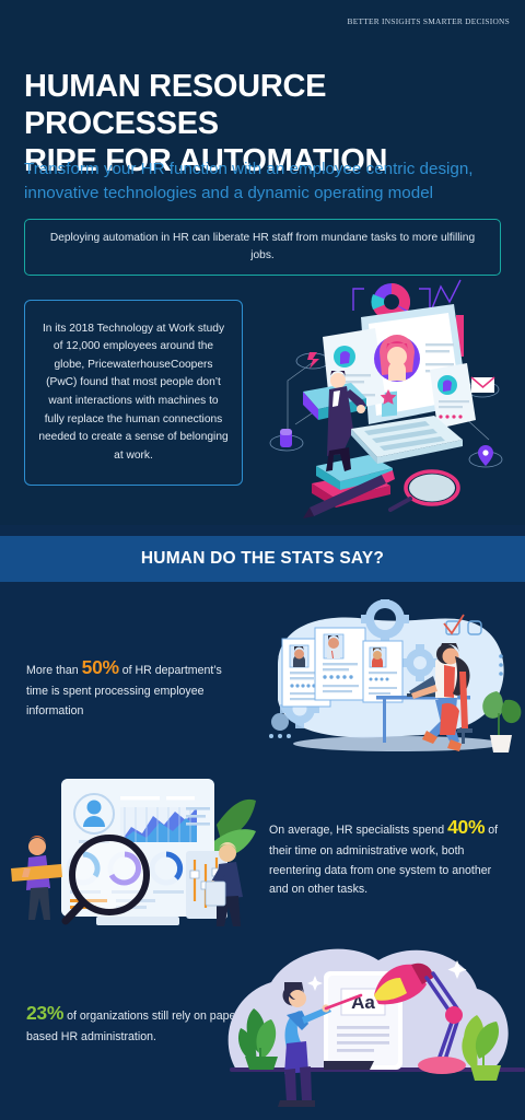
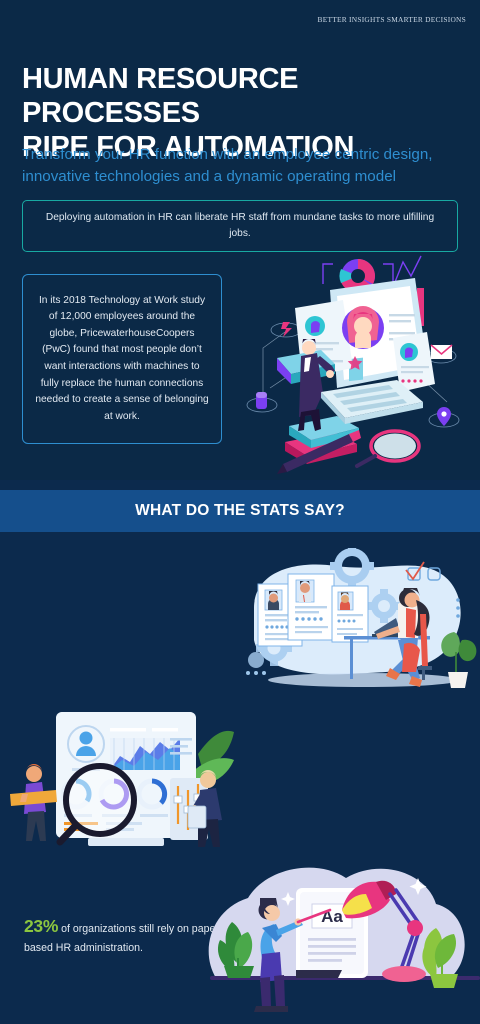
  BETTER INSIGHTS SMARTER DECISIONS
  HUMAN RESOURCE PROCESSES
  RIPE FOR AUTOMATION
  Transform your HR function with an employee centric design, innovative technologies and a dynamic operating model
  Deploying automation in HR can liberate HR staff from mundane tasks to more ulfilling jobs.
  In its 2018 Technology at Work study of 12,000 employees around the globe, PricewaterhouseCoopers (PwC) found that most people don’t want interactions with machines to fully replace the human connections needed to create a sense of belonging at work.
- HUMAN DO THE STATS SAY?
+ WHAT DO THE STATS SAY?
- More than 50% of HR department’s time is spent processing employee information
- On average, HR specialists spend 40% of their time on administrative work, both reentering data from one system to another and on other tasks.
  23% of organizations still rely on papebased HR administration.
  Aa
